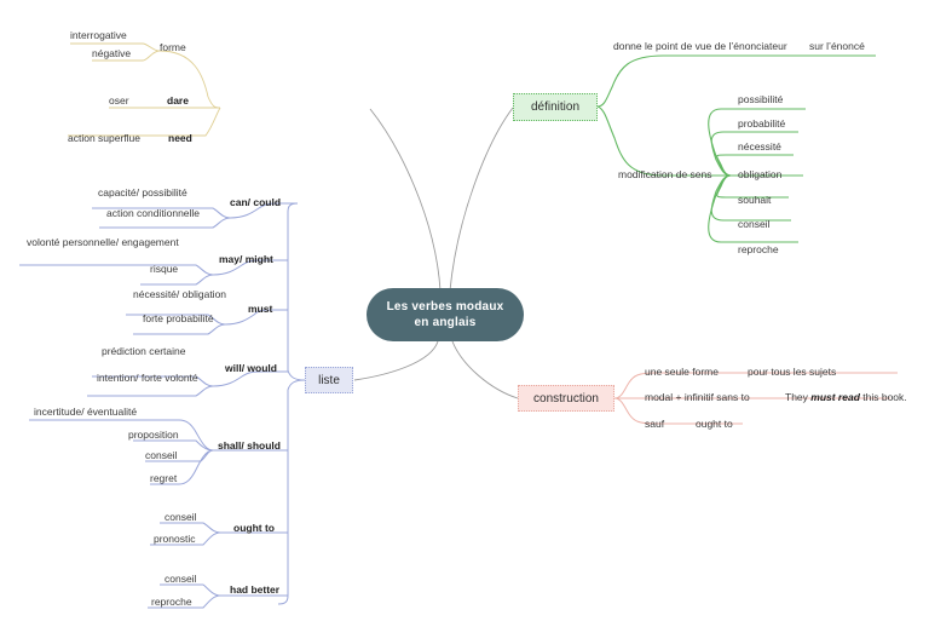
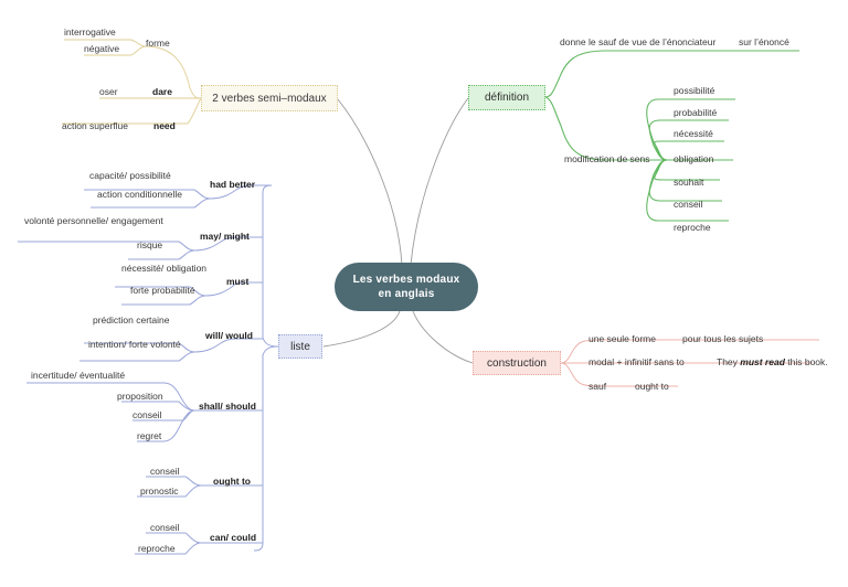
  Les verbes modaux
  en anglais
+ 2 verbes semi–modaux
  définition
  liste
  construction
  interrogative
  négative
  forme
  oser
  dare
  action superflue
  need
- donne le point de vue de l’énonciateur
+ donne le sauf de vue de l’énonciateur
  sur l’énoncé
  modification de sens
  possibilité
  probabilité
  nécessité
  obligation
  souhait
  conseil
  reproche
  une seule forme
  pour tous les sujets
  modal + infinitif sans to
  They must read this book.
  sauf
  ought to
  capacité/ possibilité
  action conditionnelle
- can/ could
+ had better
  volonté personnelle/ engagement
  risque
  may/ might
  nécessité/ obligation
  forte probabilité
  must
  prédiction certaine
  intention/ forte volonté
  will/ would
  incertitude/ éventualité
  proposition
  conseil
  regret
  shall/ should
  conseil
  pronostic
  ought to
  conseil
  reproche
- had better
+ can/ could
